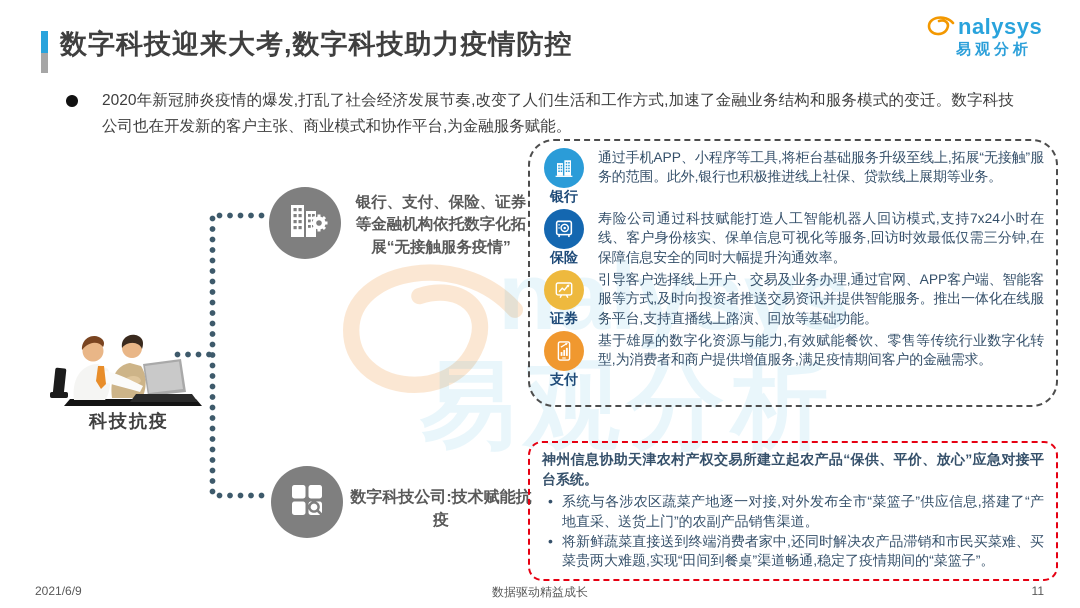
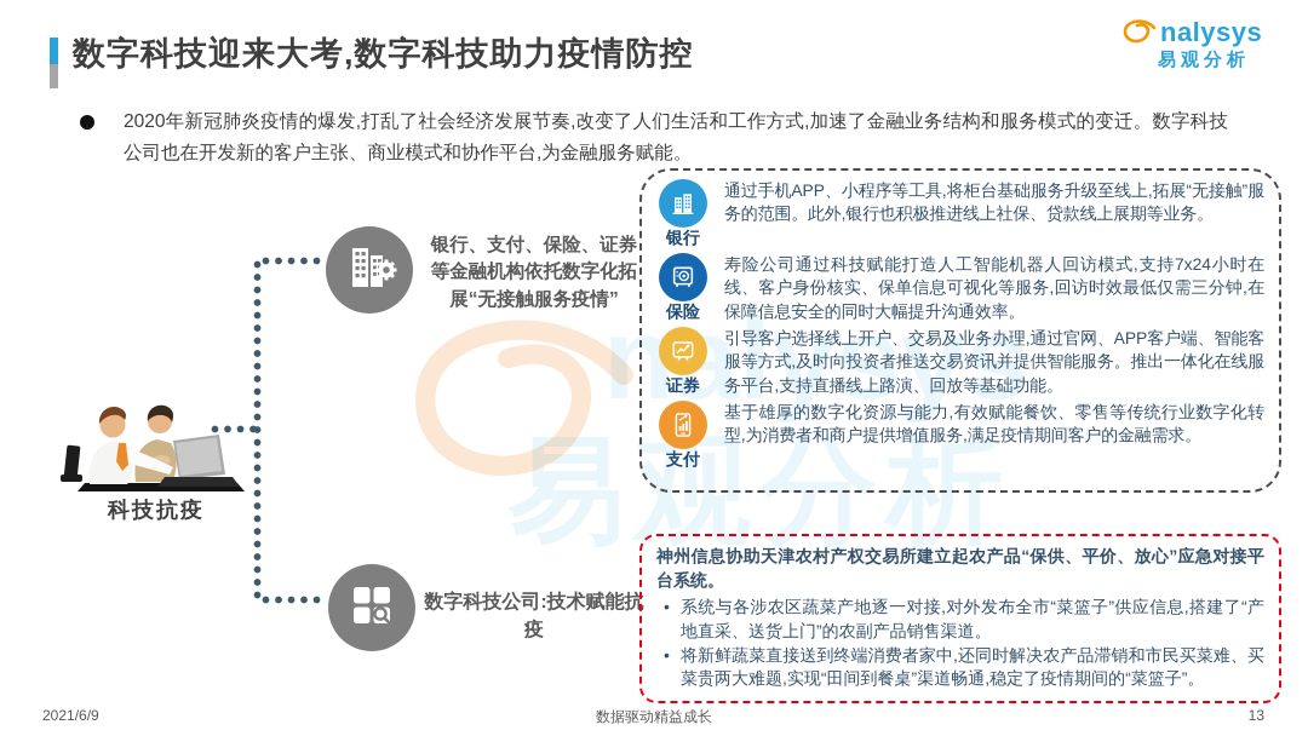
  nalysys
  易观分析
  数字科技迎来大考,数字科技助力疫情防控
  nalysys
  易观分析
  2020年新冠肺炎疫情的爆发,打乱了社会经济发展节奏,改变了人们生活和工作方式,加速了金融业务结构和服务模式的变迁。数字科技公司也在开发新的客户主张、商业模式和协作平台,为金融服务赋能。
  科技抗疫
  银行、支付、保险、证券等金融机构依托数字化拓展“无接触服务疫情”
  数字科技公司:技术赋能抗疫
  银行
  通过手机APP、小程序等工具,将柜台基础服务升级至线上,拓展“无接触”服务的范围。此外,银行也积极推进线上社保、贷款线上展期等业务。
  保险
  寿险公司通过科技赋能打造人工智能机器人回访模式,支持7x24小时在线、客户身份核实、保单信息可视化等服务,回访时效最低仅需三分钟,在保障信息安全的同时大幅提升沟通效率。
  证券
  引导客户选择线上开户、交易及业务办理,通过官网、APP客户端、智能客服等方式,及时向投资者推送交易资讯并提供智能服务。推出一体化在线服务平台,支持直播线上路演、回放等基础功能。
  支付
  基于雄厚的数字化资源与能力,有效赋能餐饮、零售等传统行业数字化转型,为消费者和商户提供增值服务,满足疫情期间客户的金融需求。
  神州信息协助天津农村产权交易所建立起农产品“保供、平价、放心”应急对接平台系统。
  系统与各涉农区蔬菜产地逐一对接,对外发布全市“菜篮子”供应信息,搭建了“产地直采、送货上门”的农副产品销售渠道。
  将新鲜蔬菜直接送到终端消费者家中,还同时解决农产品滞销和市民买菜难、买菜贵两大难题,实现“田间到餐桌”渠道畅通,稳定了疫情期间的“菜篮子”。
  2021/6/9
  数据驱动精益成长
- 11
+ 13
